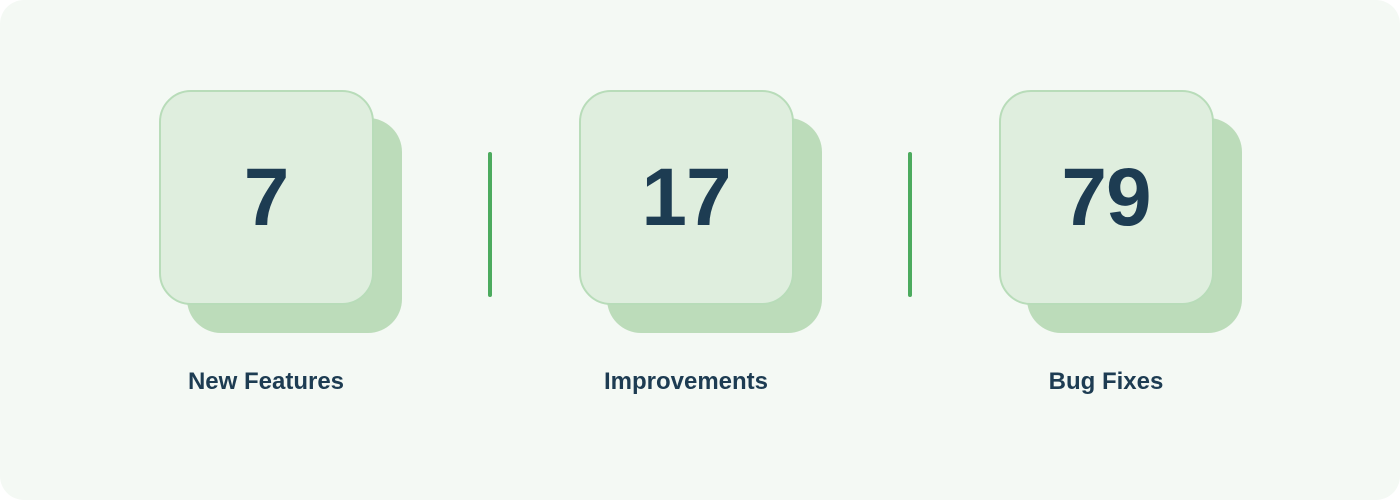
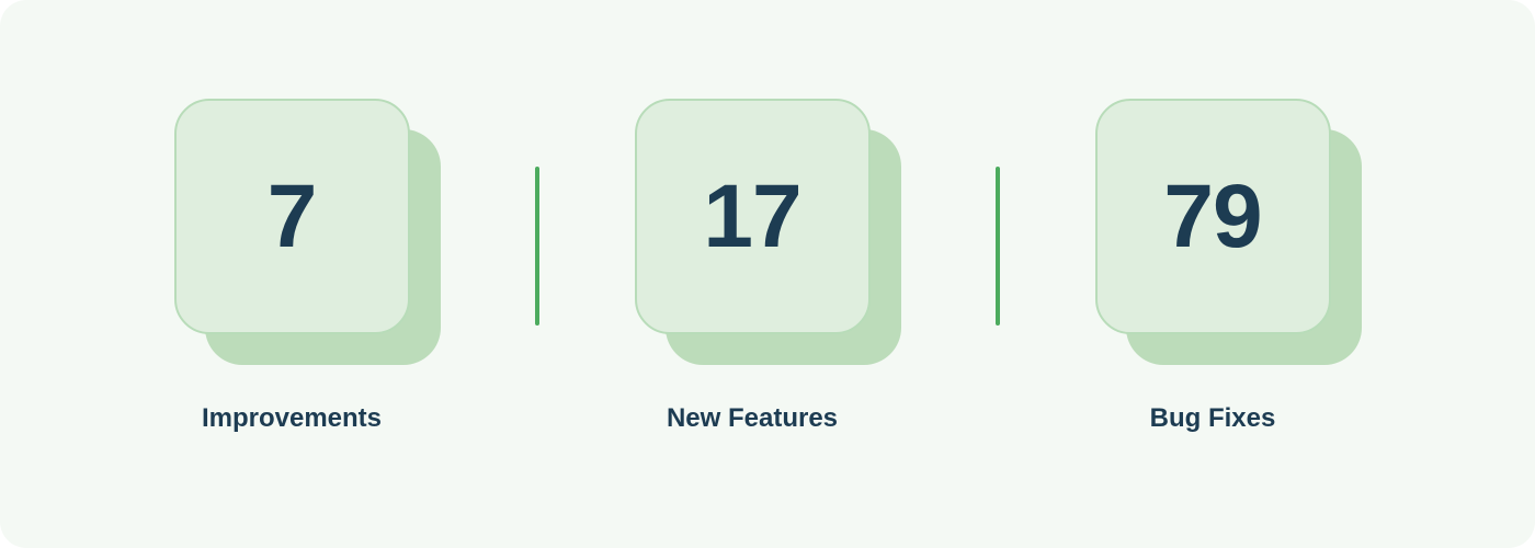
  7
- New Features
+ Improvements
  17
- Improvements
+ New Features
  79
  Bug Fixes
